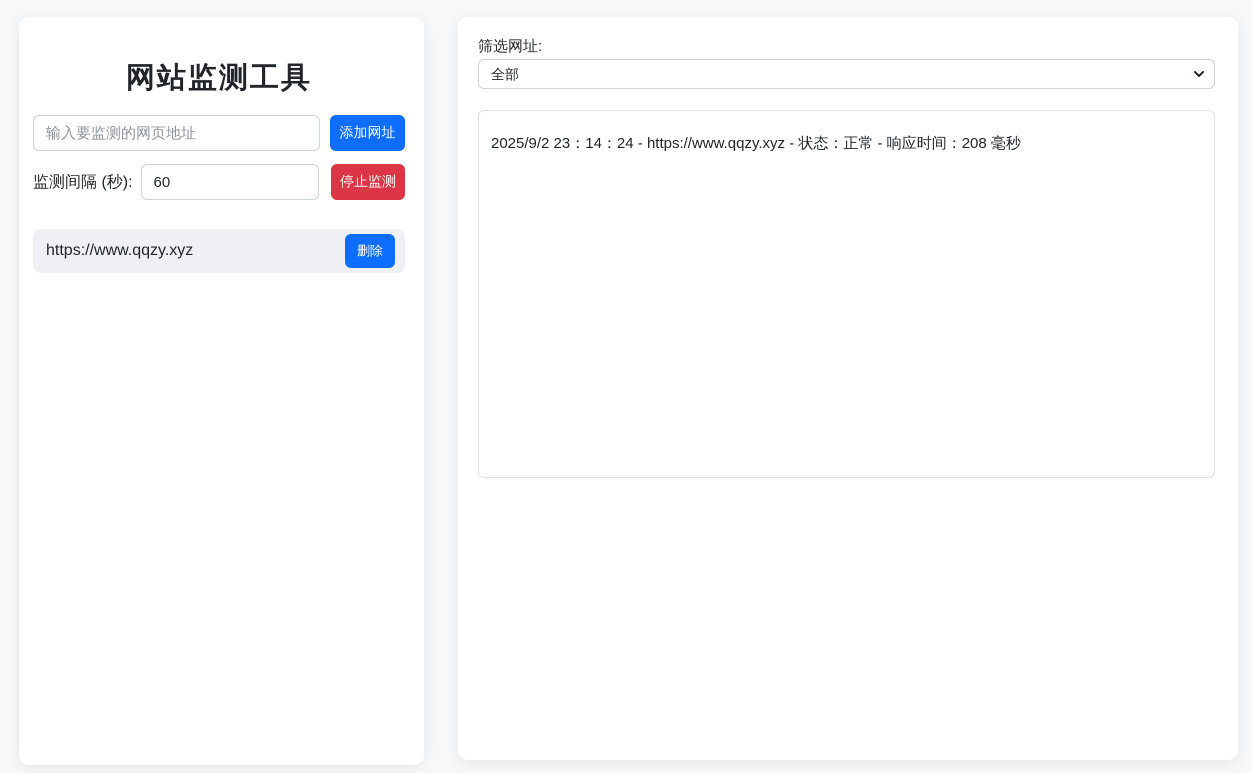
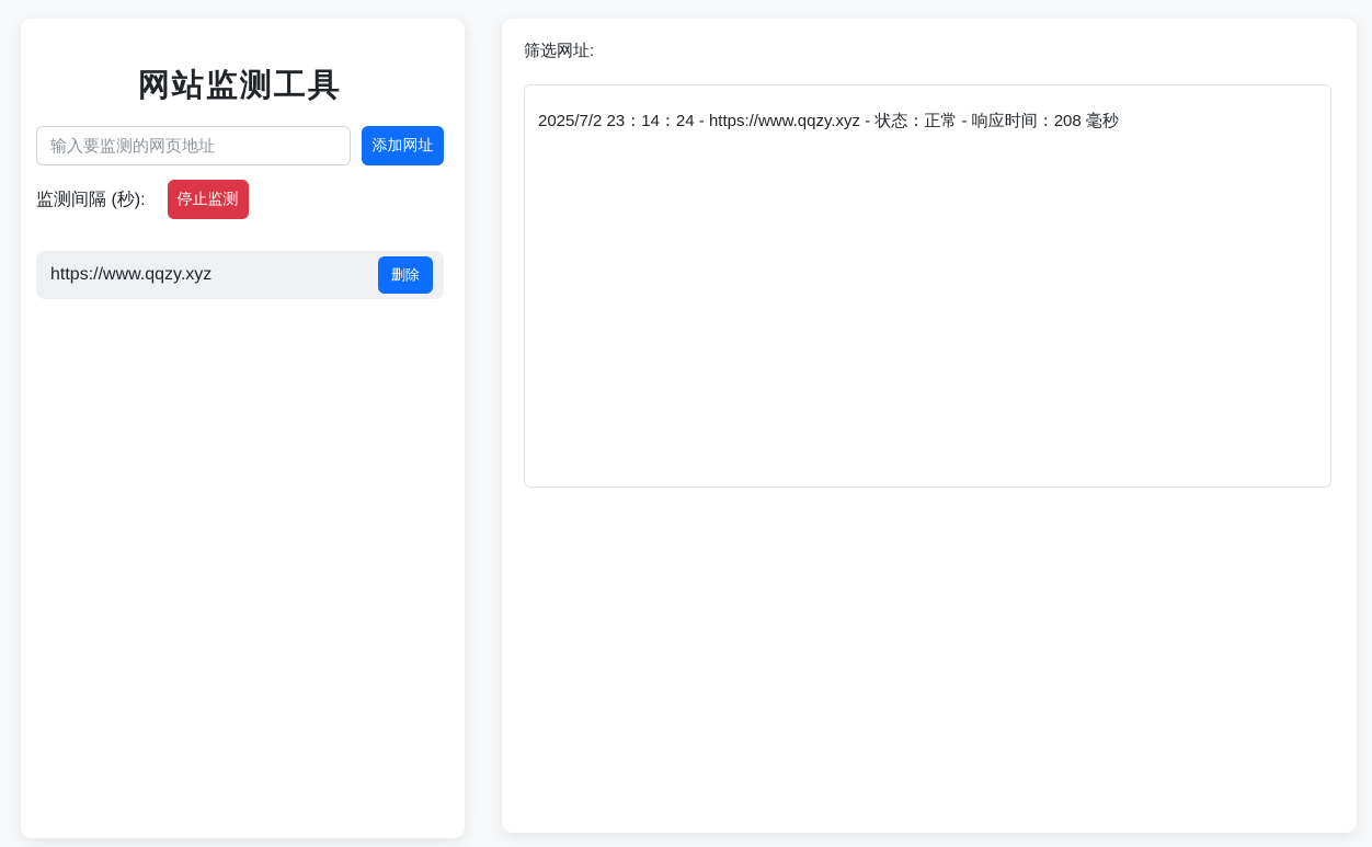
  网站监测工具
  输入要监测的网页地址
  添加网址
  监测间隔 (秒):
- 60
  停止监测
  https://www.qqzy.xyz
  删除
  筛选网址:
- 全部
- 2025/9/2 23：14：24 - https://www.qqzy.xyz - 状态：正常 - 响应时间：208 毫秒
+ 2025/7/2 23：14：24 - https://www.qqzy.xyz - 状态：正常 - 响应时间：208 毫秒
